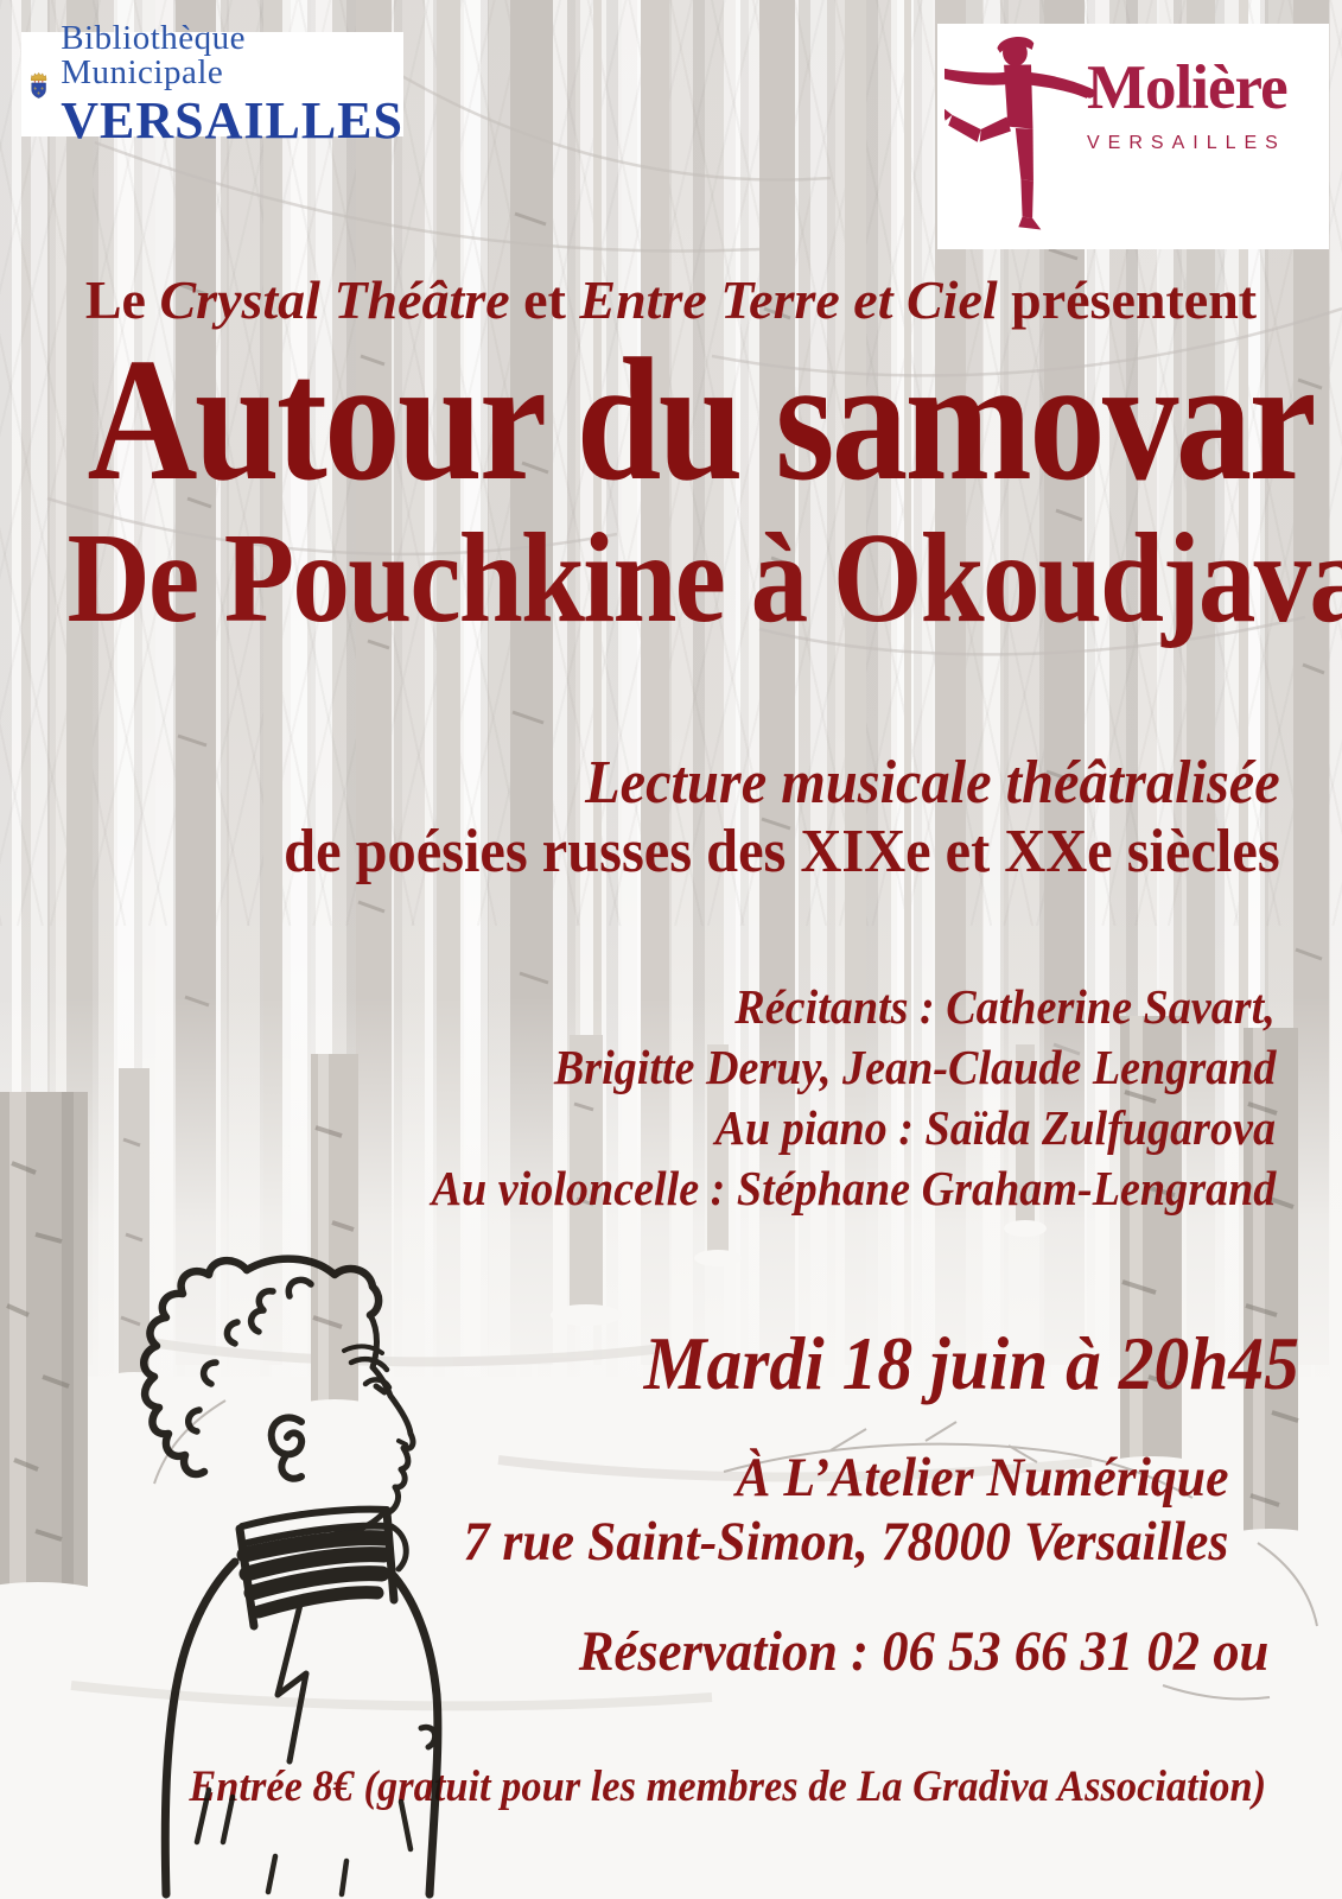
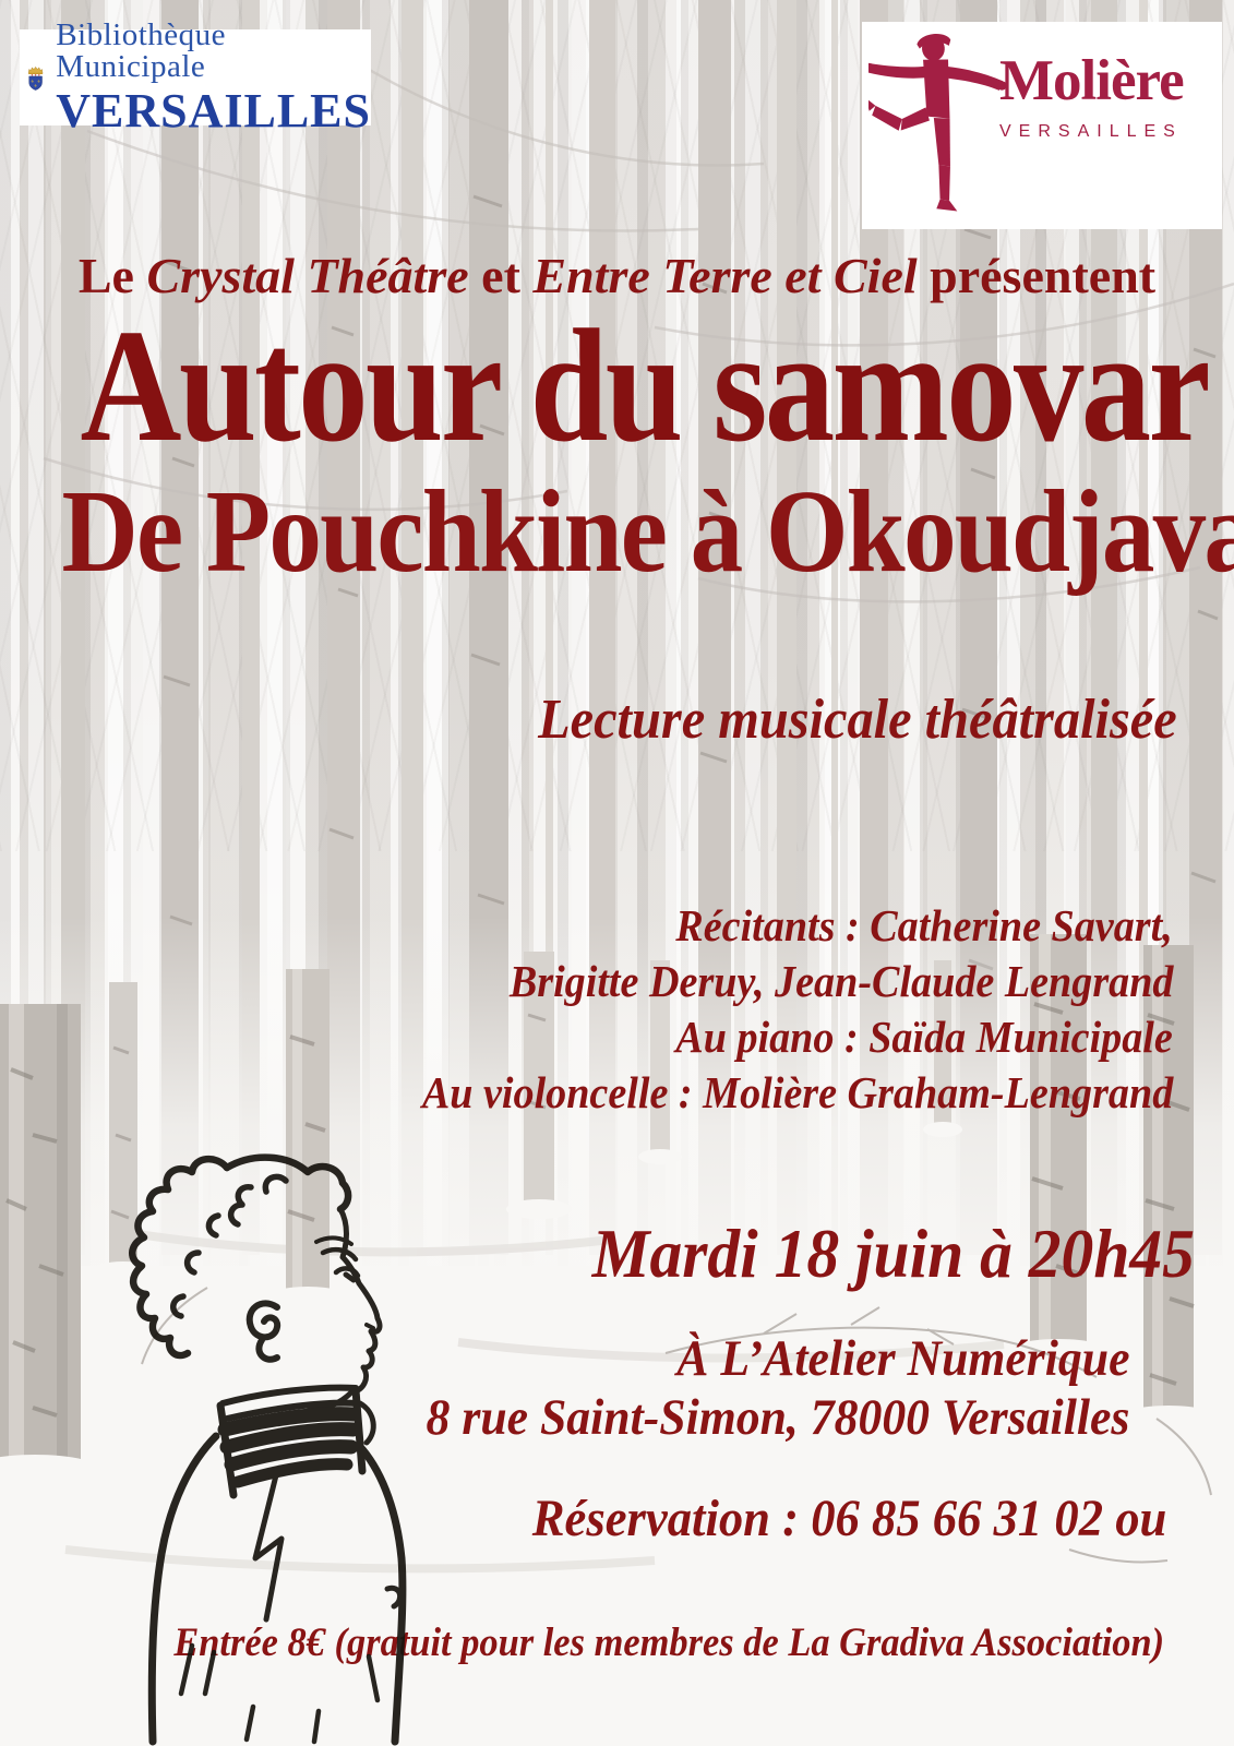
  Bibliothèque Municipale
  VERSAILLES
  Molière
  VERSAILLES
  Le Crystal Théâtre et Entre Terre et Ciel présentent
  Autour du samovar
  De Pouchkine à Okoudjava
  Lecture musicale théâtralisée
- de poésies russes des XIXe et XXe siècles
  Récitants : Catherine Savart,
  Brigitte Deruy, Jean-Claude Lengrand
- Au piano : Saïda Zulfugarova
+ Au piano : Saïda Municipale
- Au violoncelle : Stéphane Graham-Lengrand
+ Au violoncelle : Molière Graham-Lengrand
  Mardi 18 juin à 20h45
  À L’Atelier Numérique
- 7 rue Saint-Simon, 78000 Versailles
+ 8 rue Saint-Simon, 78000 Versailles
- Réservation : 06 53 66 31 02 ou
+ Réservation : 06 85 66 31 02 ou
  Entrée 8€ (grauit pour les membres de La Gradiva Association)
